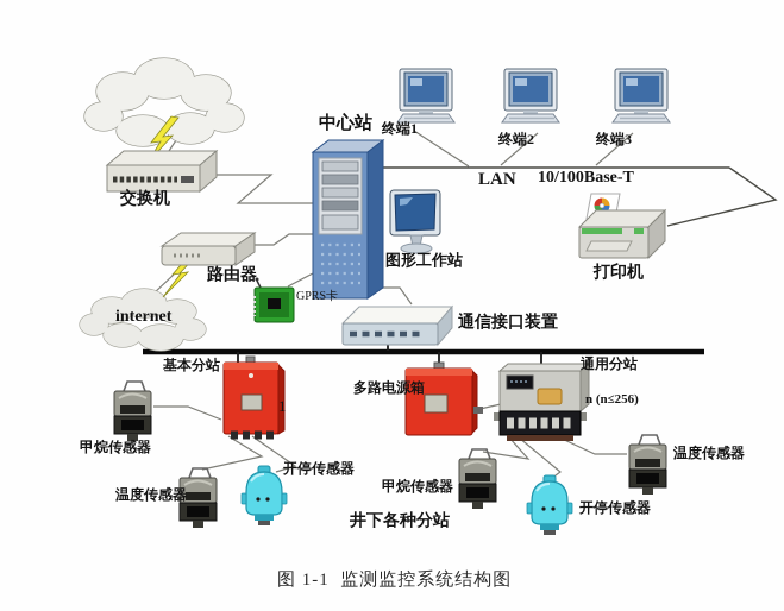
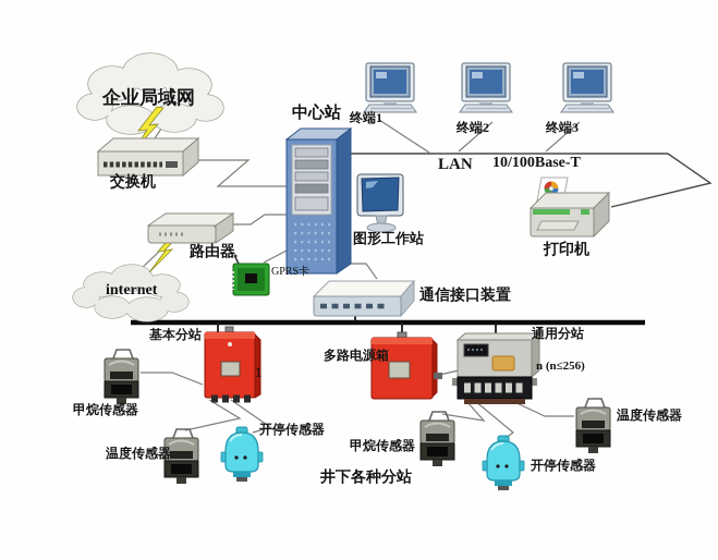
+ 企业局域网
  交换机
  中心站
  终端1
  终端2
  终端3
  LAN
  10/100Base-T
  路由器
  internet
  GPRS卡
  图形工作站
  打印机
  通信接口装置
  基本分站
  1
  多路电源箱
  通用分站
  n (n≤256)
  甲烷传感器
  温度传感器
  开停传感器
  甲烷传感器
  温度传感器
  开停传感器
  井下各种分站
- 图 1-1 监测监控系统结构图
